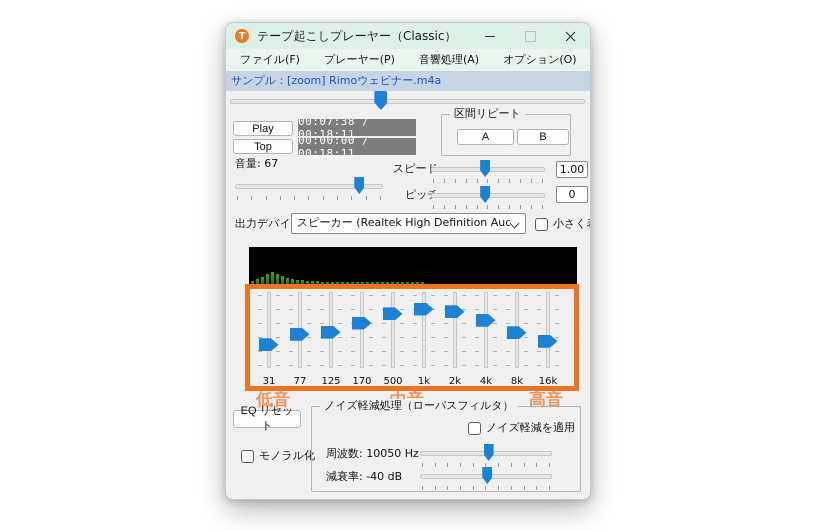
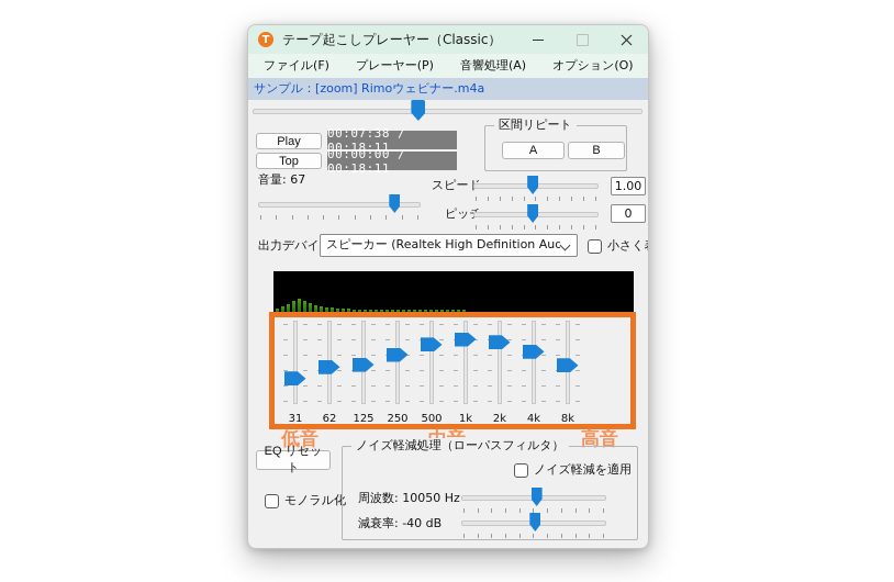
  T
  テープ起こしプレーヤー（Classic）
  ファイル(F)
  プレーヤー(P)
  音響処理(A)
  オプション(O)
  サンプル：[zoom] Rimoウェビナー.m4a
  Play
  00:07:38 / 00:18:11
  Top
  00:00:00 / 00:18:11
  区間リピート
  A
  B
  音量: 67
  スピー
  1.00
  0
  出力デバイ
  スピーカー (Realtek High Definition Aud
  31
- 77
+ 62
  125
- 170
+ 250
  500
  1k
  2k
  4k
  8k
- 16k
  低音
  高音
  EQ リセット
  モノラル化
  ノイズ軽減処理（ローパスフィルタ）
  ノイズ軽減を適用
  周波数: 10050 Hz
  減衰率: -40 dB
